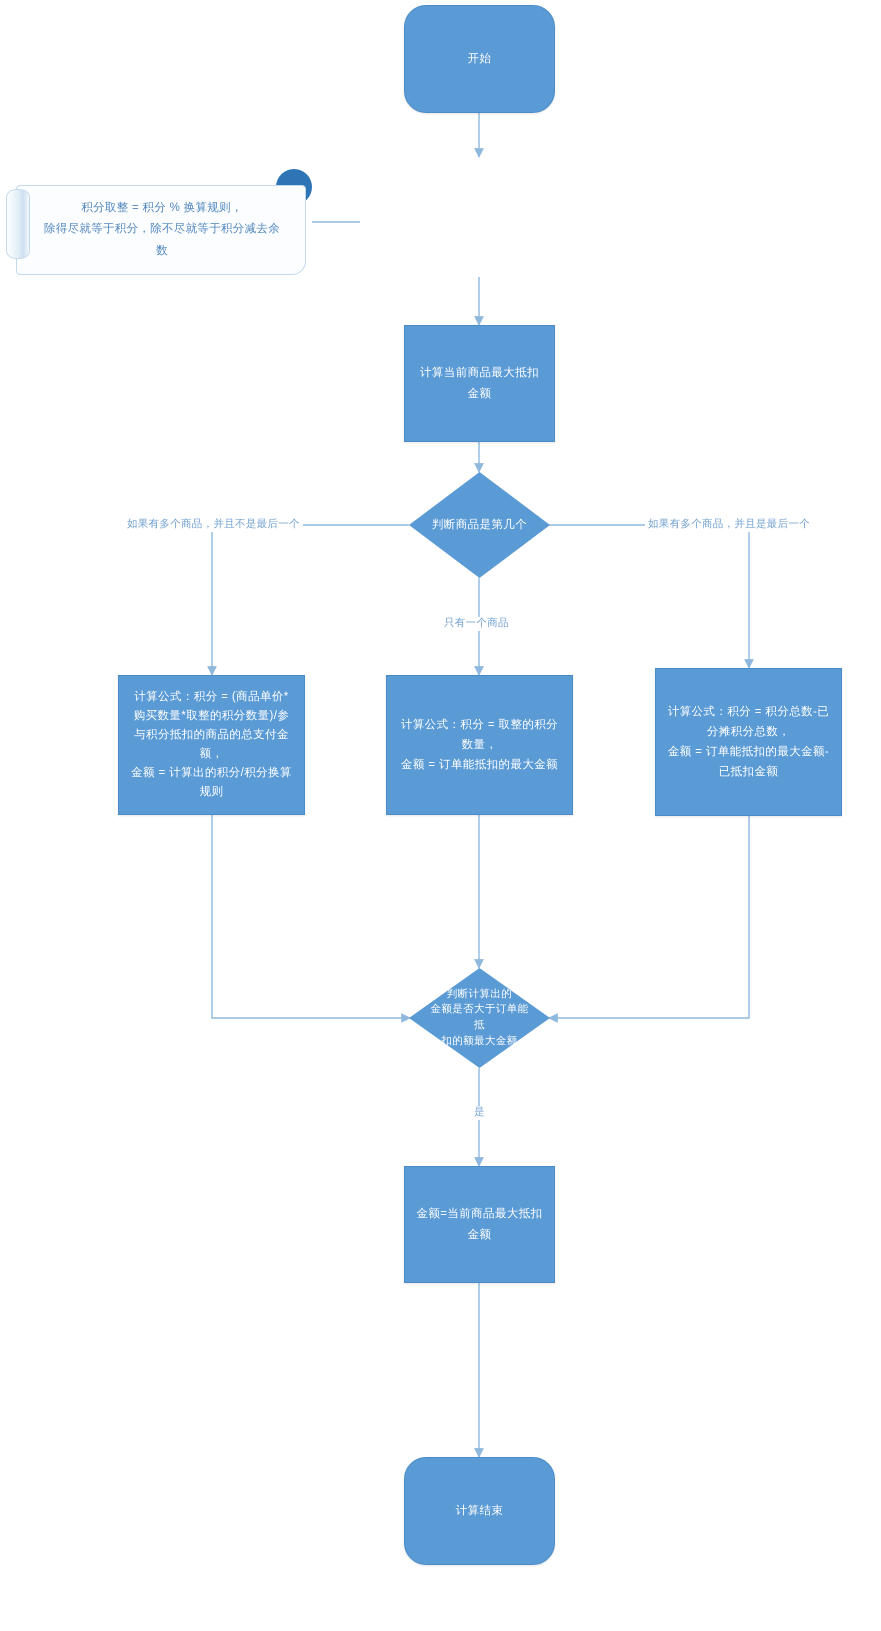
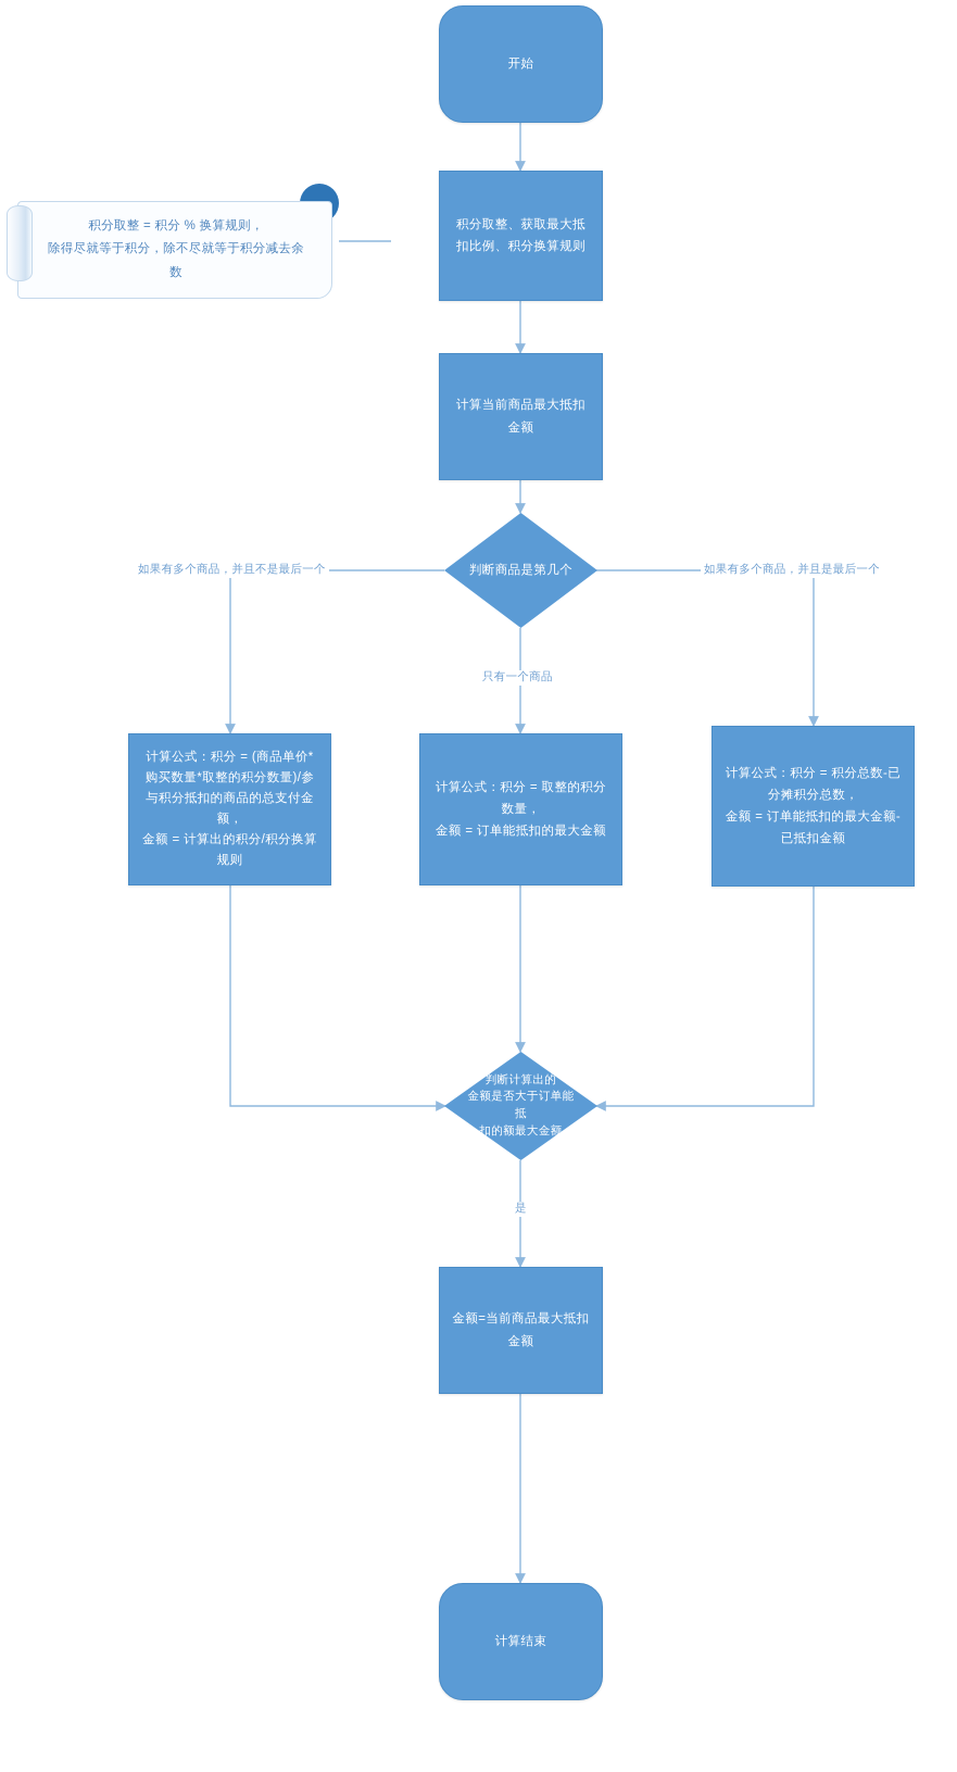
  积分取整 = 积分 % 换算规则，
  除得尽就等于积分，除不尽就等于积分减去余
  数
  开始
+ 积分取整、获取最大抵
+ 扣比例、积分换算规则
  计算当前商品最大抵扣
  金额
  判断商品是第几个
  计算公式：积分 = (商品单价*
  购买数量*取整的积分数量)/参
  与积分抵扣的商品的总支付金
  额，
  金额 = 计算出的积分/积分换算
  规则
  计算公式：积分 = 取整的积分
  数量，
  金额 = 订单能抵扣的最大金额
  计算公式：积分 = 积分总数-已
  分摊积分总数，
  金额 = 订单能抵扣的最大金额-
  已抵扣金额
  判断计算出的
  金额是否大于订单能抵
  扣的额最大金额
  金额=当前商品最大抵扣
  金额
  计算结束
  如果有多个商品，并且不是最后一个
  只有一个商品
  如果有多个商品，并且是最后一个
  是
